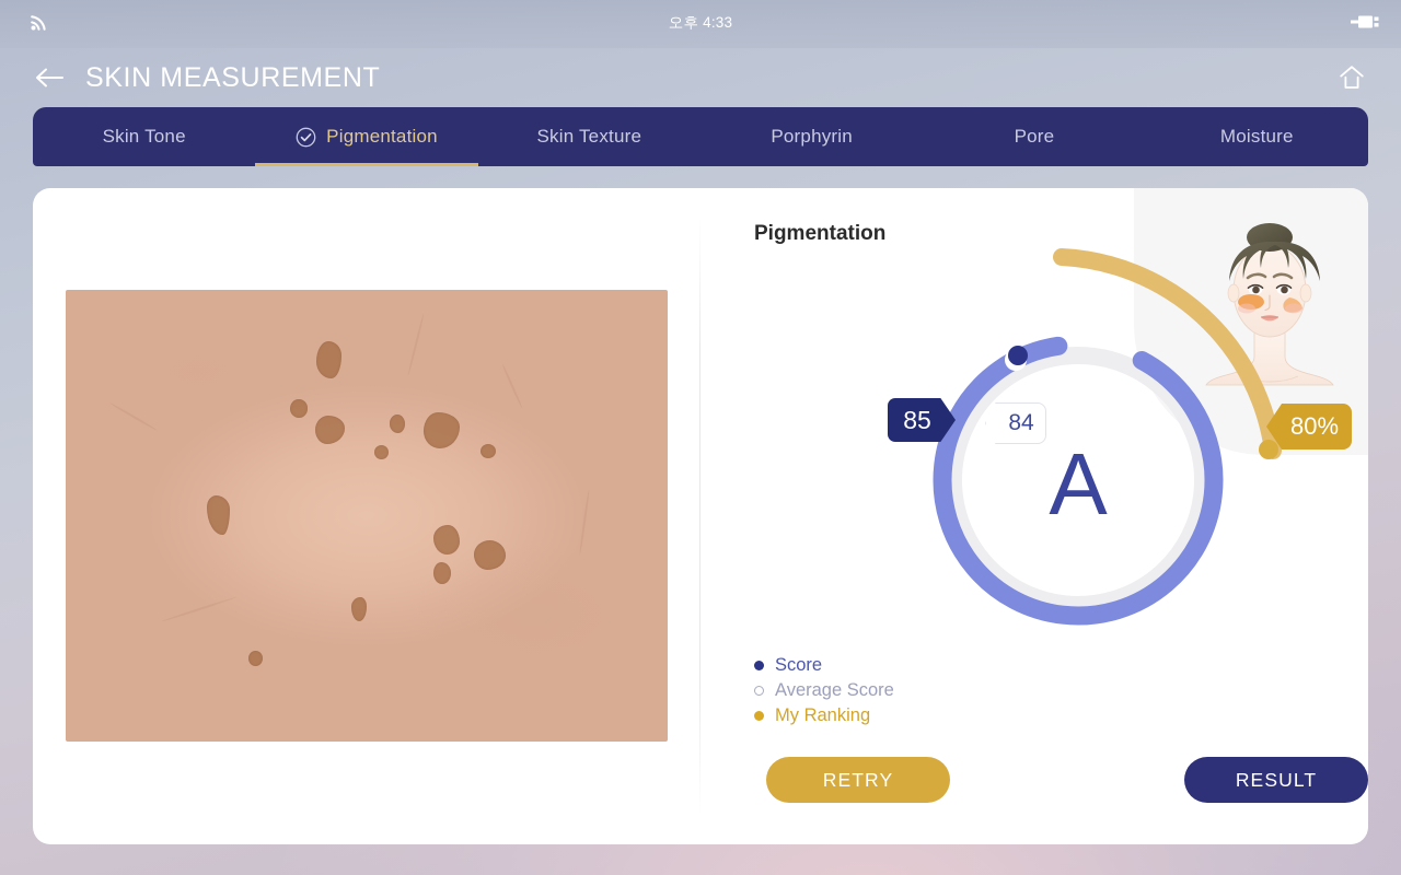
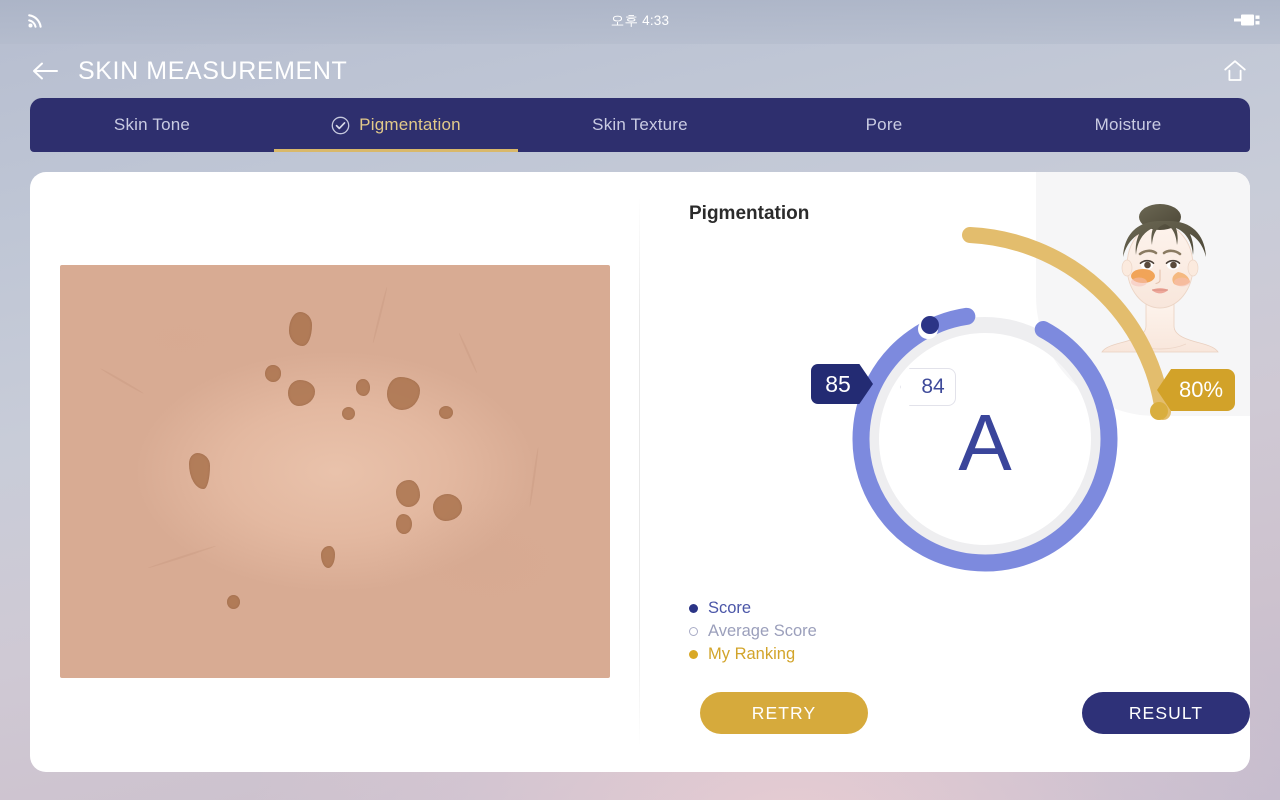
  오후 4:33
  SKIN MEASUREMENT
  Skin Tone
  Pigmentation
  Skin Texture
- Porphyrin
  Pore
  Moisture
  Pigmentation
  A
  85
  84
  80%
  Score
  Average Score
  My Ranking
  RETRY
  RESULT
